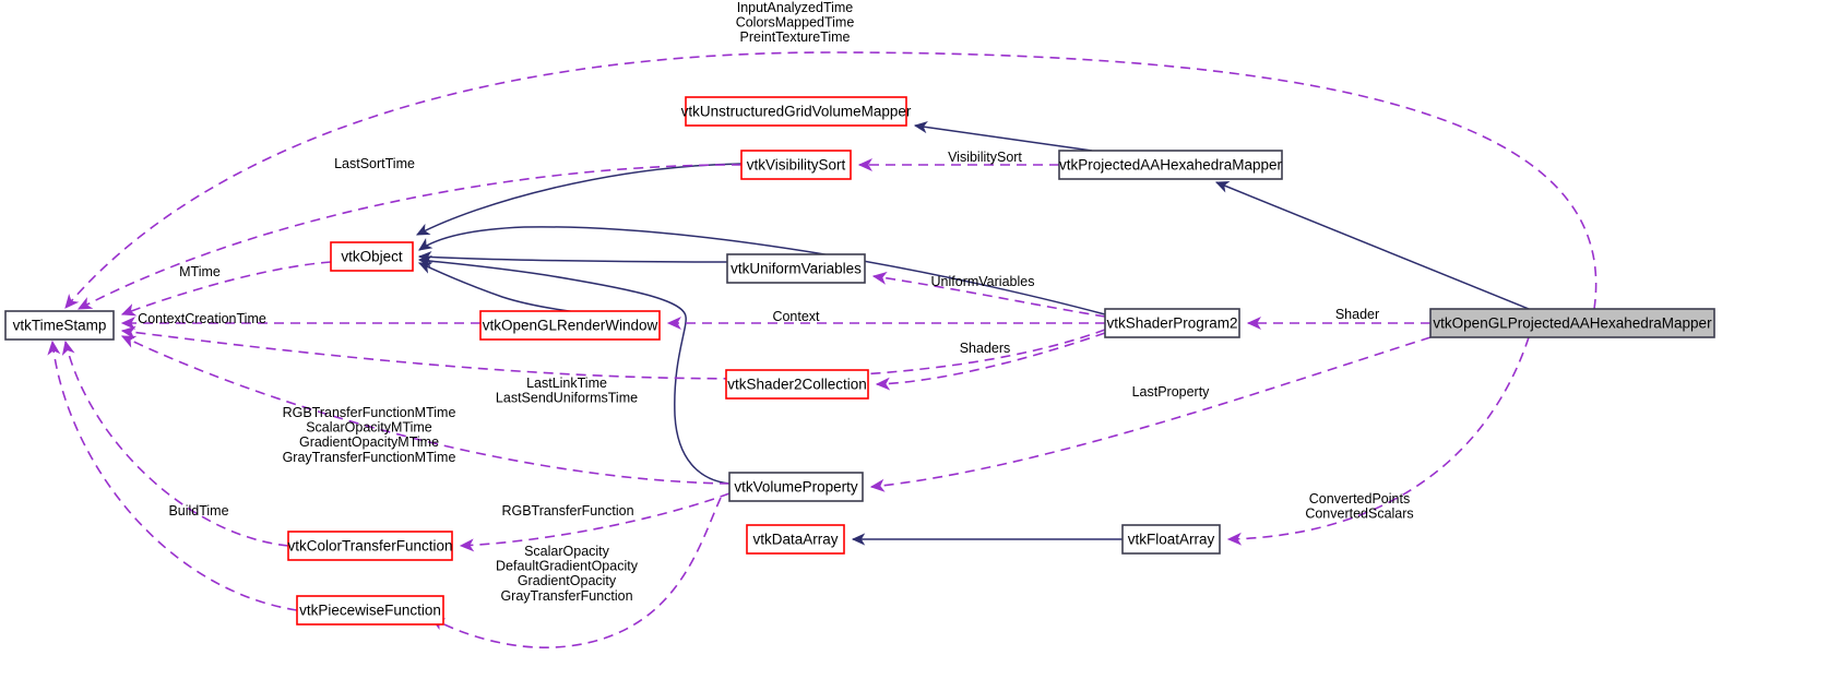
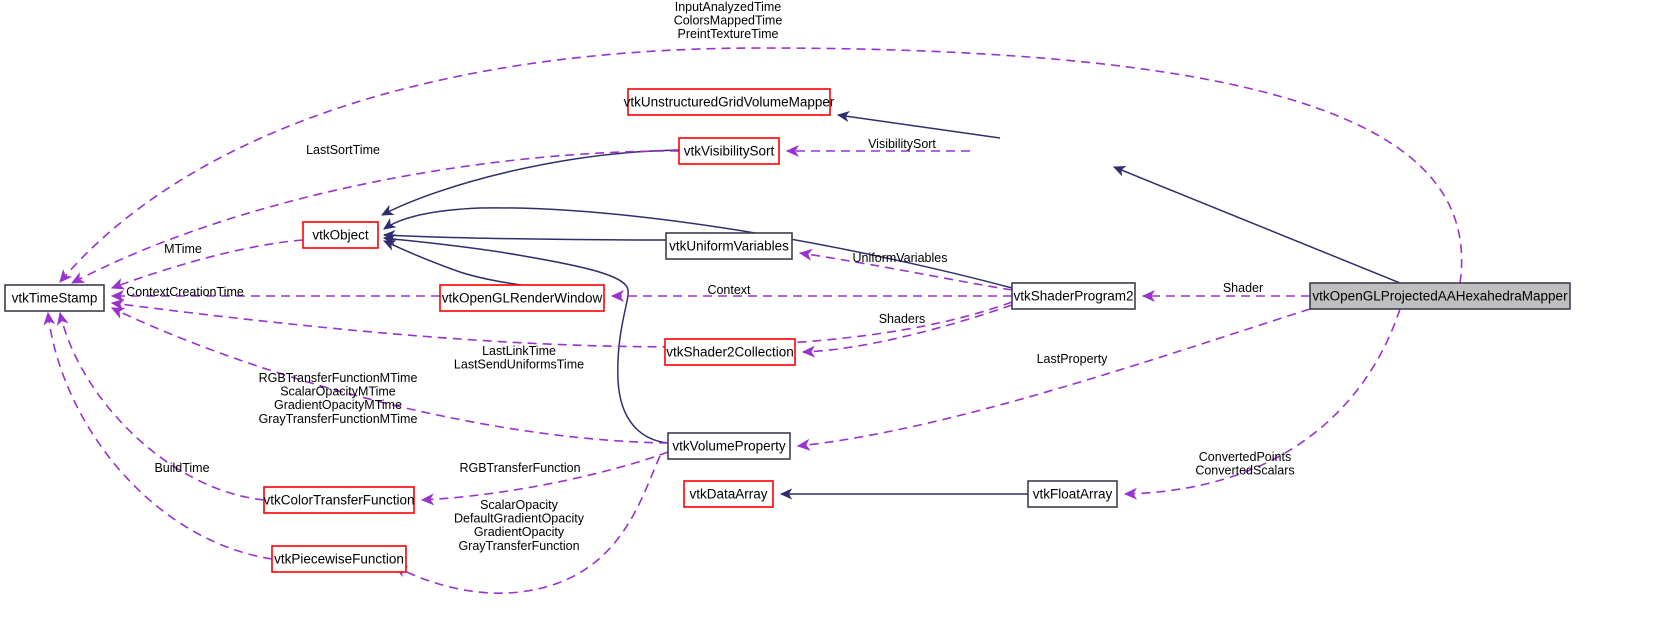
  vtkTimeStamp
  vtkObject
  vtkUnstructuredGridVolumeMapper
  vtkVisibilitySort
  vtkUniformVariables
  vtkOpenGLRenderWindow
  vtkShader2Collection
  vtkVolumeProperty
  vtkColorTransferFunction
  vtkPiecewiseFunction
  vtkDataArray
  vtkFloatArray
- vtkProjectedAAHexahedraMapper
  vtkShaderProgram2
  vtkOpenGLProjectedAAHexahedraMapper
  InputAnalyzedTime ColorsMappedTime PreintTextureTime
  LastSortTime
  VisibilitySort
  MTime
  UniformVariables
  ContextCreationTime
  Context
  Shader
  Shaders
  LastLinkTime LastSendUniformsTime
  LastProperty
  RGBTransferFunctionMTime ScalarOpacityMTime GradientOpacityMTime GrayTransferFunctionMTime
  ConvertedPoints ConvertedScalars
  BuildTime
  RGBTransferFunction
  ScalarOpacity DefaultGradientOpacity GradientOpacity GrayTransferFunction
